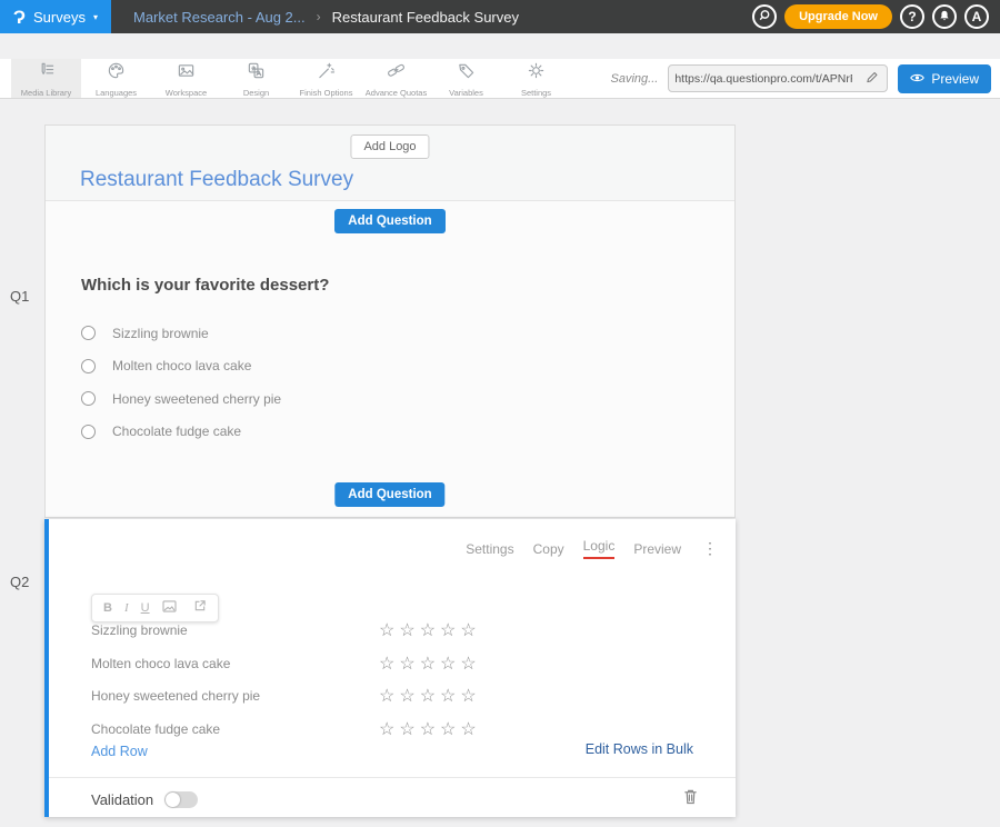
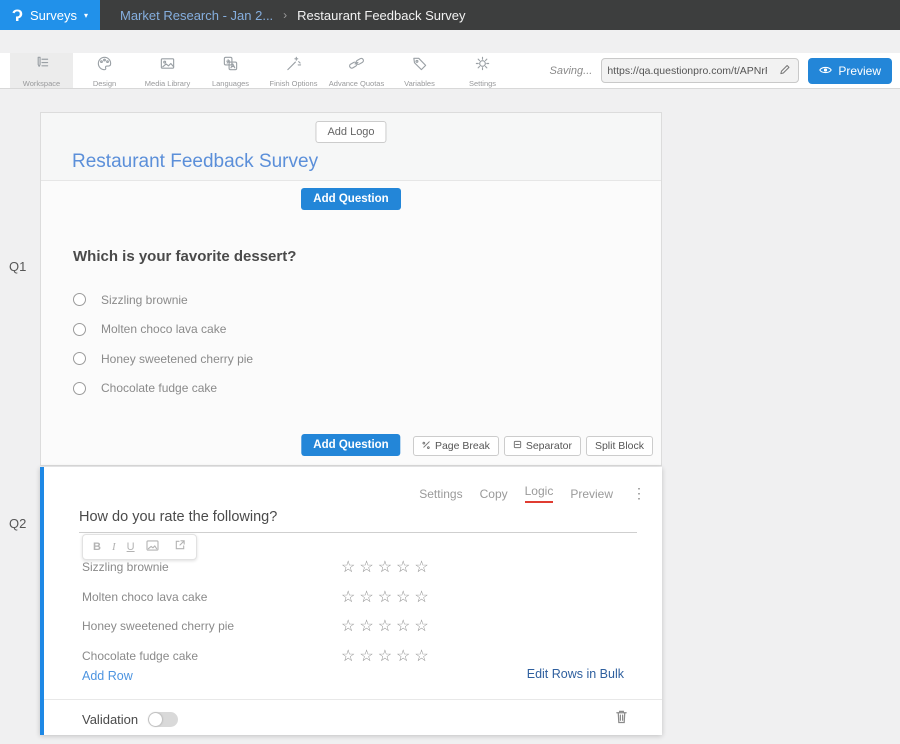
  Ɂ
  Surveys
  ▾
- Market Research - Aug 2...
+ Market Research - Jan 2...
  ›
  Restaurant Feedback Survey
- Upgrade Now
- ?
- A
- Media Library
+ Workspace
- Languages
+ Design
- Workspace
+ Media Library
- Design
+ Languages
  Finish Options
  Advance Quotas
  Variables
  Settings
  Saving...
  https://qa.questionpro.com/t/APNr
  Preview
  Q1
  Q2
  Add Logo
  Restaurant Feedback Survey
  Add Question
  Which is your favorite dessert?
  Sizzling brownie
  Molten choco lava cake
  Honey sweetened cherry pie
  Chocolate fudge cake
  Add Question
+ Page Break
+ Separator
+ Split Block
  Settings
  Copy
  Logic
  Preview
  ⋮
+ How do you rate the following?
  B
  I
  U
  Sizzling brownie
  ☆☆☆☆☆
  Molten choco lava cake
  ☆☆☆☆☆
  Honey sweetened cherry pie
  ☆☆☆☆☆
  Chocolate fudge cake
  ☆☆☆☆☆
  Add Row
  Edit Rows in Bulk
  Validation
